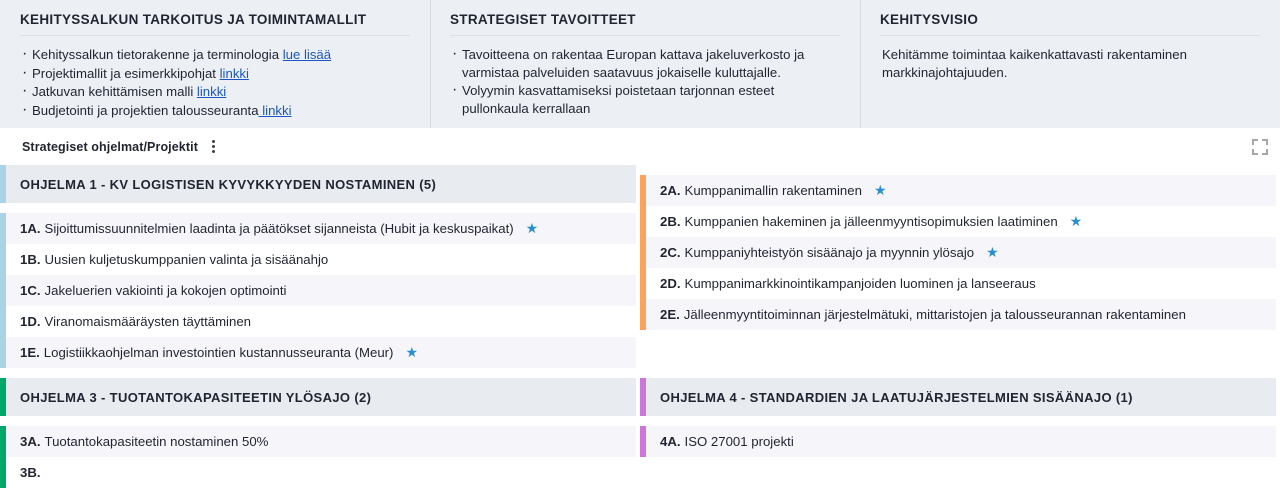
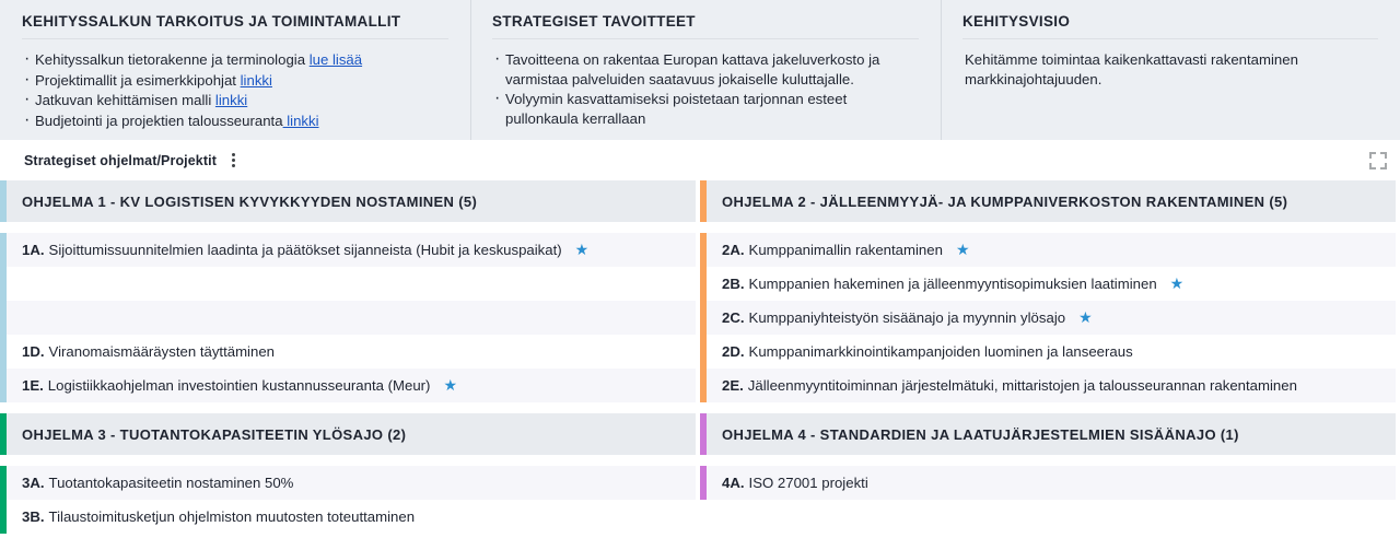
  KEHITYSSALKUN TARKOITUS JA TOIMINTAMALLIT
  Kehityssalkun tietorakenne ja terminologia lue lisää
  Projektimallit ja esimerkkipohjat linkki
  Jatkuvan kehittämisen malli linkki
  Budjetointi ja projektien talousseuranta linkki
  STRATEGISET TAVOITTEET
  Tavoitteena on rakentaa Europan kattava jakeluverkosto ja varmistaa palveluiden saatavuus jokaiselle kuluttajalle.
  Volyymin kasvattamiseksi poistetaan tarjonnan esteet pullonkaula kerrallaan
  KEHITYSVISIO
  Kehitämme toimintaa kaikenkattavasti rakentaminen markkinajohtajuuden.
  Strategiset ohjelmat/Projektit
  OHJELMA 1 - KV LOGISTISEN KYVYKKYYDEN NOSTAMINEN (5)
  1A.
  Sijoittumissuunnitelmien laadinta ja päätökset sijanneista (Hubit ja keskuspaikat)
  ★
- 1B.
- Uusien kuljetuskumppanien valinta ja sisäänahjo
- 1C.
- Jakeluerien vakiointi ja kokojen optimointi
  1D.
  Viranomaismääräysten täyttäminen
  1E.
  Logistiikkaohjelman investointien kustannusseuranta (Meur)
  ★
+ OHJELMA 2 - JÄLLEENMYYJÄ- JA KUMPPANIVERKOSTON RAKENTAMINEN (5)
  2A.
  Kumppanimallin rakentaminen
  ★
  2B.
  Kumppanien hakeminen ja jälleenmyyntisopimuksien laatiminen
  ★
  2C.
  Kumppaniyhteistyön sisäänajo ja myynnin ylösajo
  ★
  2D.
  Kumppanimarkkinointikampanjoiden luominen ja lanseeraus
  2E.
  Jälleenmyyntitoiminnan järjestelmätuki, mittaristojen ja talousseurannan rakentaminen
  OHJELMA 3 - TUOTANTOKAPASITEETIN YLÖSAJO (2)
  3A.
  Tuotantokapasiteetin nostaminen 50%
  3B.
+ Tilaustoimitusketjun ohjelmiston muutosten toteuttaminen
  OHJELMA 4 - STANDARDIEN JA LAATUJÄRJESTELMIEN SISÄÄNAJO (1)
  4A.
  ISO 27001 projekti
